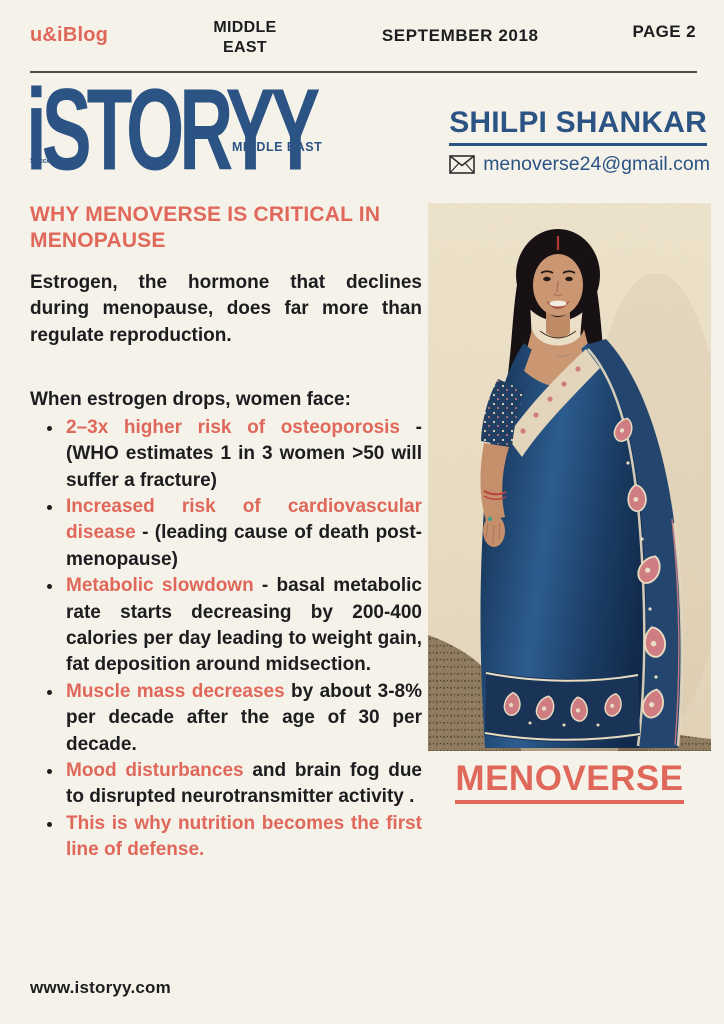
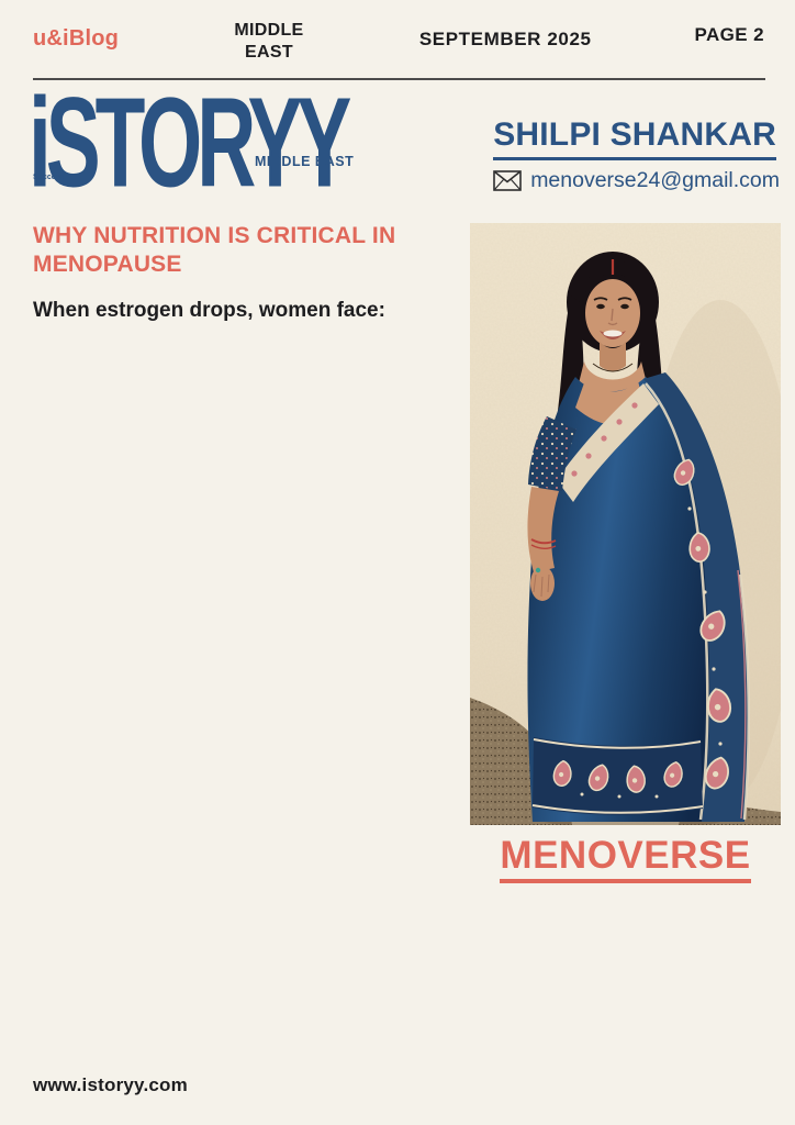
  u&iBlog
  MIDDLE EAST
- SEPTEMBER 2018
+ SEPTEMBER 2025
  PAGE 2
  iSTORYY
  MIDDLE EAST
  SHILPI SHANKAR
  menoverse24@gmail.com
- WHY MENOVERSE IS CRITICAL IN MENOPAUSE
+ WHY NUTRITION IS CRITICAL IN MENOPAUSE
- Estrogen, the hormone that declines during menopause, does far more than regulate reproduction.
  When estrogen drops, women face:
- 2–3x higher risk of osteoporosis - (WHO estimates 1 in 3 women >50 will suffer a fracture)
- Increased risk of cardiovascular disease - (leading cause of death post-menopause)
- Metabolic slowdown - basal metabolic rate starts decreasing by 200-400 calories per day leading to weight gain, fat deposition around midsection.
- Muscle mass decreases by about 3-8% per decade after the age of 30 per decade.
- Mood disturbances and brain fog due to disrupted neurotransmitter activity .
- This is why nutrition becomes the first line of defense.
  MENOVERSE
  www.istoryy.com
